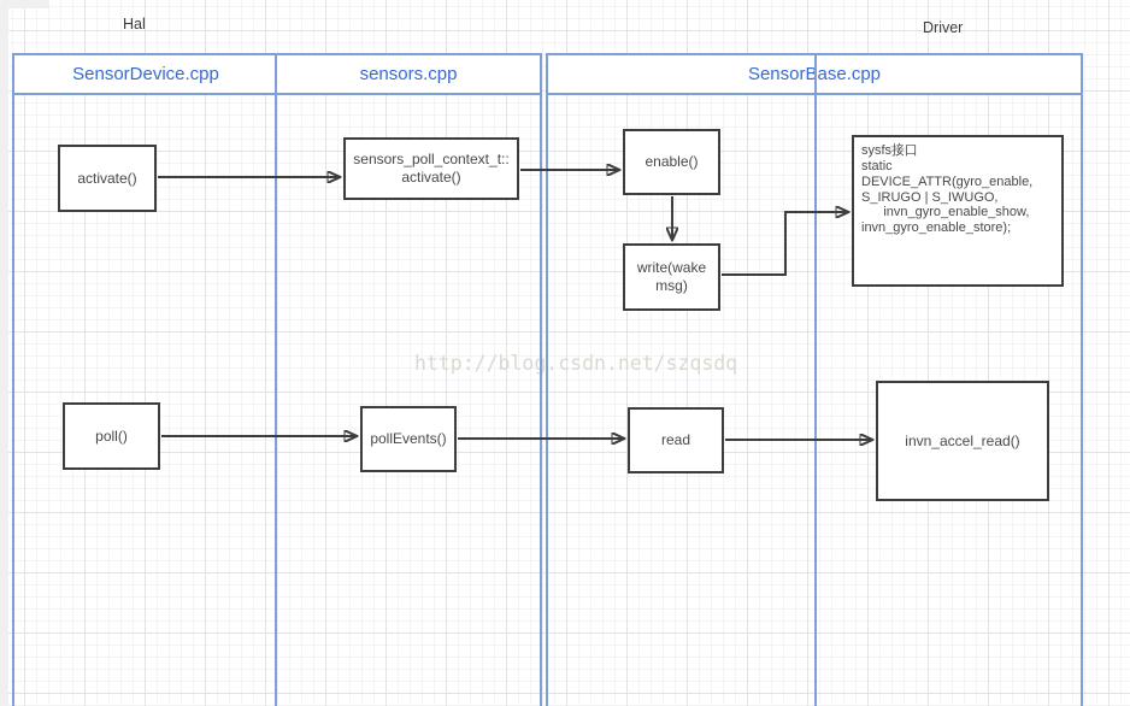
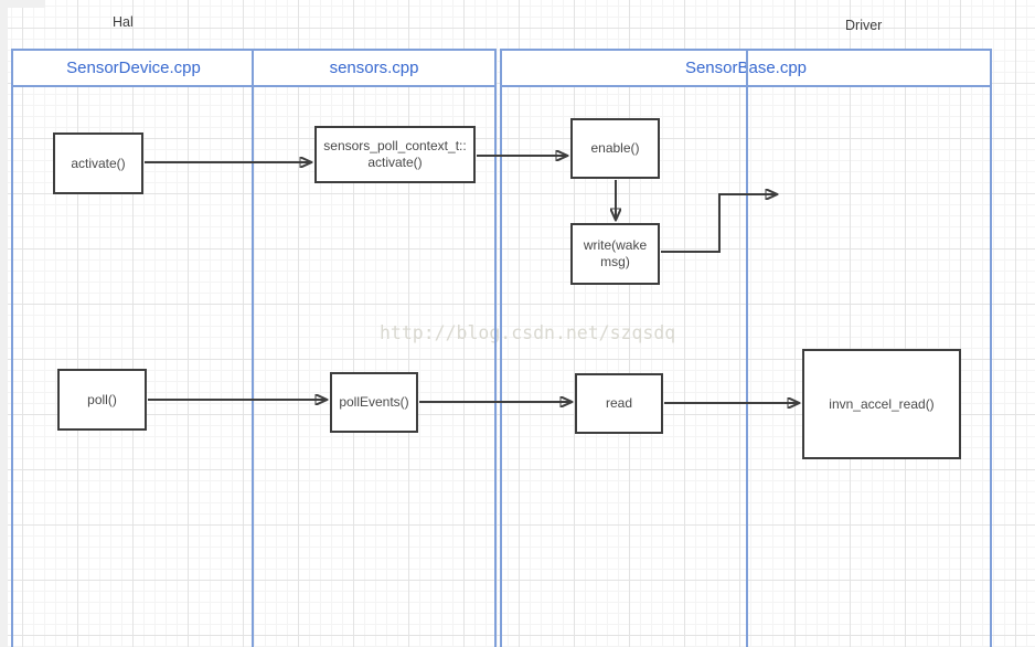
  http://blog.csdn.net/szqsdq
  Hal
  Driver
  SensorDevice.cpp
  sensors.cpp
  SensorBase.cpp
  activate()
  sensors_poll_context_t::
  activate()
  enable()
  write(wake
  msg)
- sysfs接口
- static
- DEVICE_ATTR(gyro_enable,
- S_IRUGO | S_IWUGO,
- invn_gyro_enable_show,
- invn_gyro_enable_store);
  poll()
  pollEvents()
  read
  invn_accel_read()
